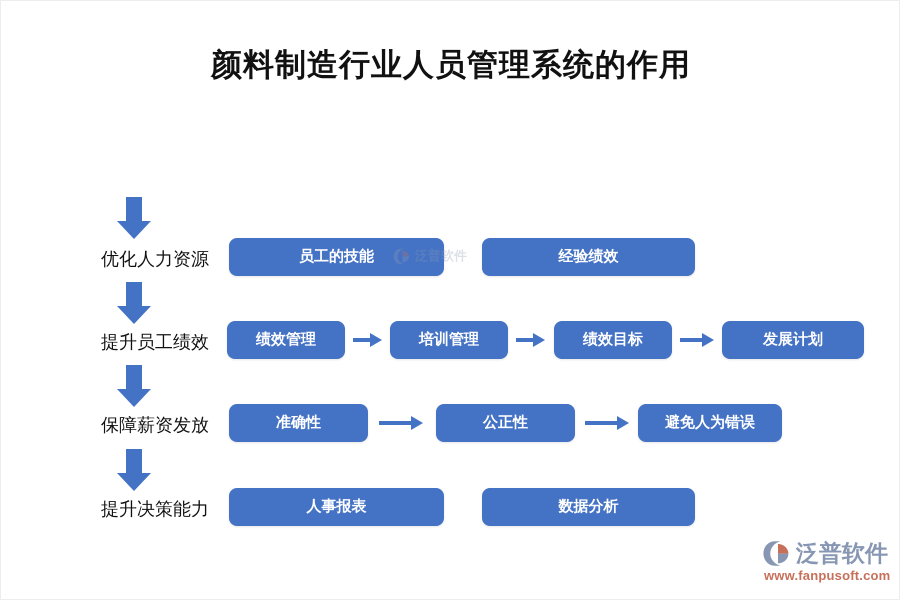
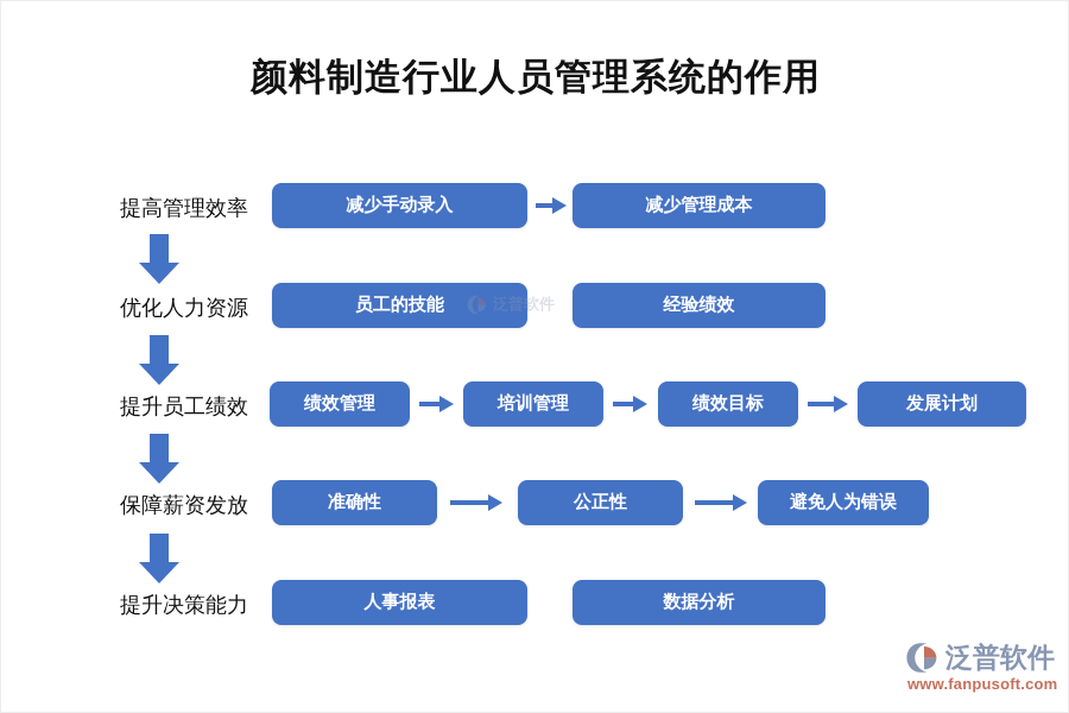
  颜料制造行业人员管理系统的作用
+ 提高管理效率
+ 减少手动录入
+ 减少管理成本
  优化人力资源
  员工的技能
  经验绩效
  提升员工绩效
  绩效管理
  培训管理
  绩效目标
  发展计划
  保障薪资发放
  准确性
  公正性
  避免人为错误
  提升决策能力
  人事报表
  数据分析
  泛普软件
  泛普软件
  www.fanpusoft.com
